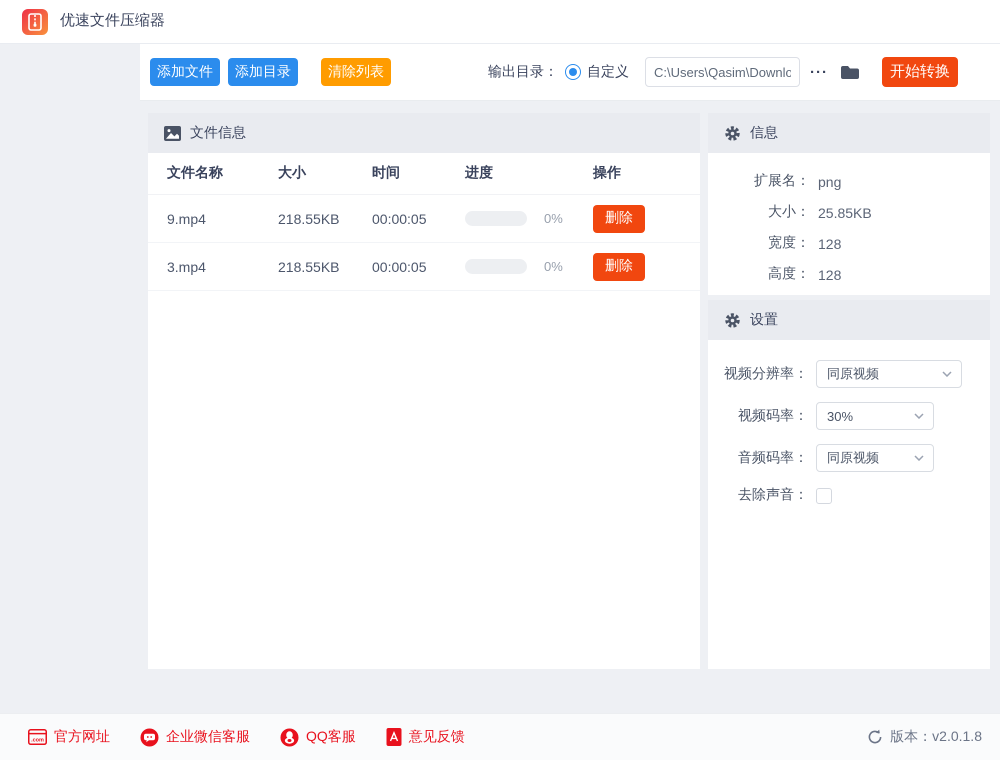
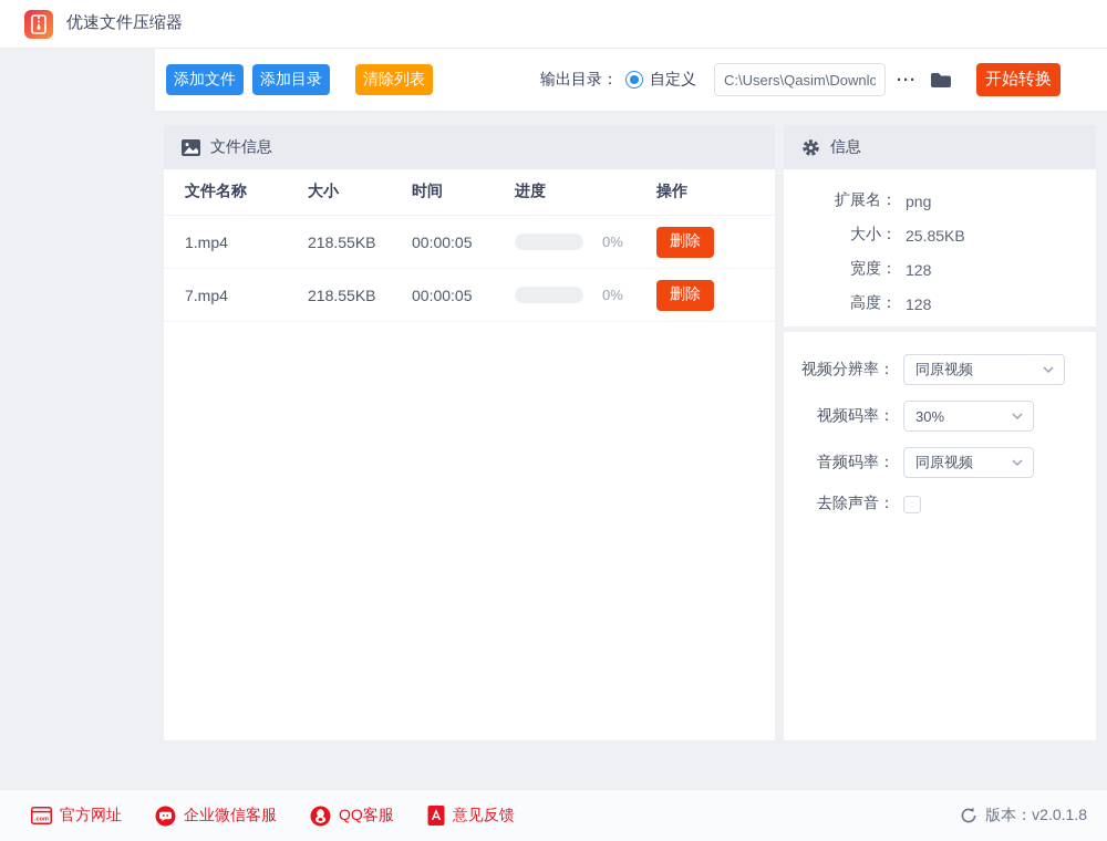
  优速文件压缩器
  添加文件
  添加目录
  清除列表
  输出目录：
  自定义
  C:\Users\Qasim\Downlo
  ···
  开始转换
  文件信息
  文件名称
  大小
  时间
  进度
  操作
- 9.mp4
+ 1.mp4
  218.55KB
  00:00:05
  0%
  删除
- 3.mp4
+ 7.mp4
  218.55KB
  00:00:05
  0%
  删除
  信息
  扩展名：
  png
  大小：
  25.85KB
  宽度：
  128
  高度：
  128
- 设置
  视频分辨率：
  同原视频
  视频码率：
  30%
  音频码率：
  同原视频
  去除声音：
  官方网址
  企业微信客服
  QQ客服
  意见反馈
  版本：v2.0.1.8
